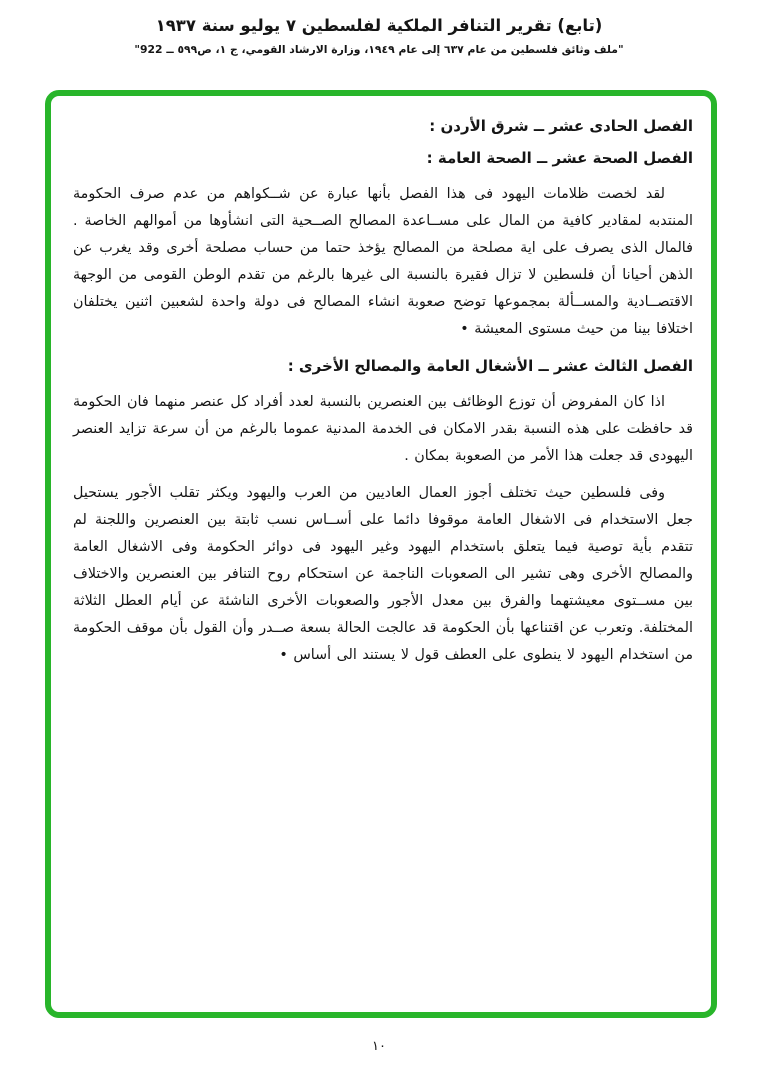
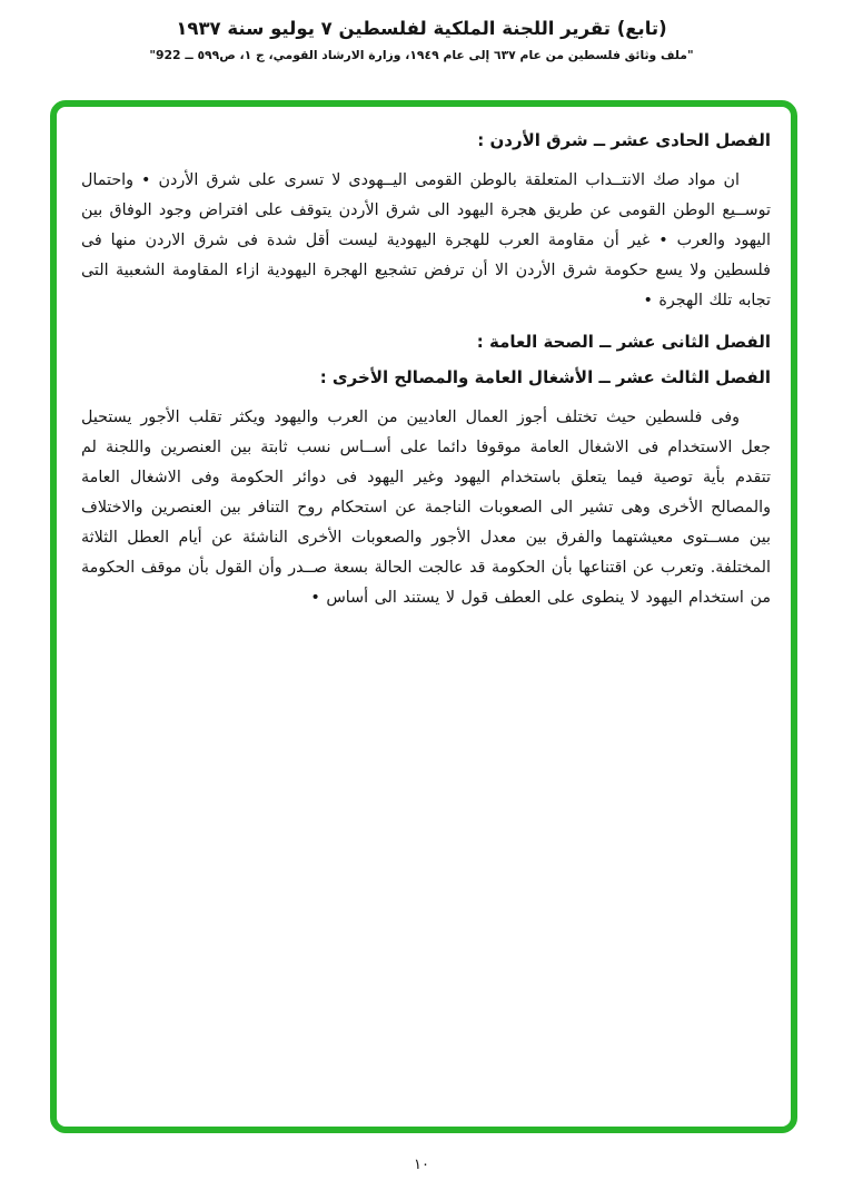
- (تابع) تقرير التنافر الملكية لفلسطين ٧ يوليو سنة ١٩٣٧
+ (تابع) تقرير اللجنة الملكية لفلسطين ٧ يوليو سنة ١٩٣٧
  "ملف وثائق فلسطين من عام ٦٣٧ إلى عام ١٩٤٩، وزارة الارشاد القومي، ج ١، ص٥٩٩ ــ 922"
  الفصل الحادى عشر ــ شرق الأردن :
+ ان مواد صك الانتــداب المتعلقة بالوطن القومى اليــهودى لا تسرى على شرق الأردن • واحتمال توســيع الوطن القومى عن طريق هجرة اليهود الى شرق الأردن يتوقف على افتراض وجود الوفاق بين اليهود والعرب • غير أن مقاومة العرب للهجرة اليهودية ليست أقل شدة فى شرق الاردن منها فى فلسطين ولا يسع حكومة شرق الأردن الا أن ترفض تشجيع الهجرة اليهودية ازاء المقاومة الشعبية التى تجابه تلك الهجرة •
- الفصل الصحة عشر ــ الصحة العامة :
+ الفصل الثانى عشر ــ الصحة العامة :
- لقد لخصت ظلامات اليهود فى هذا الفصل بأنها عبارة عن شــكواهم من عدم صرف الحكومة المنتدبه لمقادير كافية من المال على مســاعدة المصالح الصــحية التى انشأوها من أموالهم الخاصة . فالمال الذى يصرف على اية مصلحة من المصالح يؤخذ حتما من حساب مصلحة أخرى وقد يغرب عن الذهن أحيانا أن فلسطين لا تزال فقيرة بالنسبة الى غيرها بالرغم من تقدم الوطن القومى من الوجهة الاقتصــادية والمســألة بمجموعها توضح صعوبة انشاء المصالح فى دولة واحدة لشعبين اثنين يختلفان اختلافا بينا من حيث مستوى المعيشة •
  الفصل الثالث عشر ــ الأشغال العامة والمصالح الأخرى :
- اذا كان المفروض أن توزع الوظائف بين العنصرين بالنسبة لعدد أفراد كل عنصر منهما فان الحكومة قد حافظت على هذه النسبة بقدر الامكان فى الخدمة المدنية عموما بالرغم من أن سرعة تزايد العنصر اليهودى قد جعلت هذا الأمر من الصعوبة بمكان .
  وفى فلسطين حيث تختلف أجوز العمال العاديين من العرب واليهود ويكثر تقلب الأجور يستحيل جعل الاستخدام فى الاشغال العامة موقوفا دائما على أســاس نسب ثابتة بين العنصرين واللجنة لم تتقدم بأية توصية فيما يتعلق باستخدام اليهود وغير اليهود فى دوائر الحكومة وفى الاشغال العامة والمصالح الأخرى وهى تشير الى الصعوبات الناجمة عن استحكام روح التنافر بين العنصرين والاختلاف بين مســتوى معيشتهما والفرق بين معدل الأجور والصعوبات الأخرى الناشئة عن أيام العطل الثلاثة المختلفة. وتعرب عن اقتناعها بأن الحكومة قد عالجت الحالة بسعة صــدر وأن القول بأن موقف الحكومة من استخدام اليهود لا ينطوى على العطف قول لا يستند الى أساس •
  ١٠
